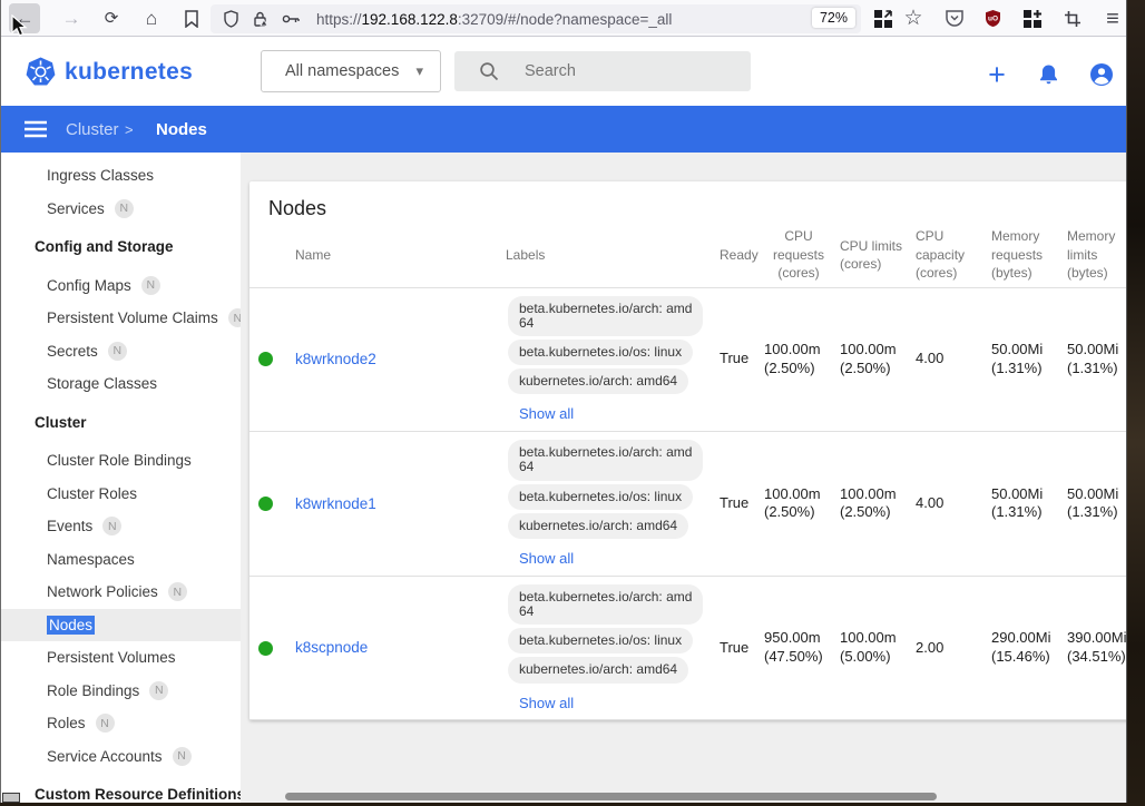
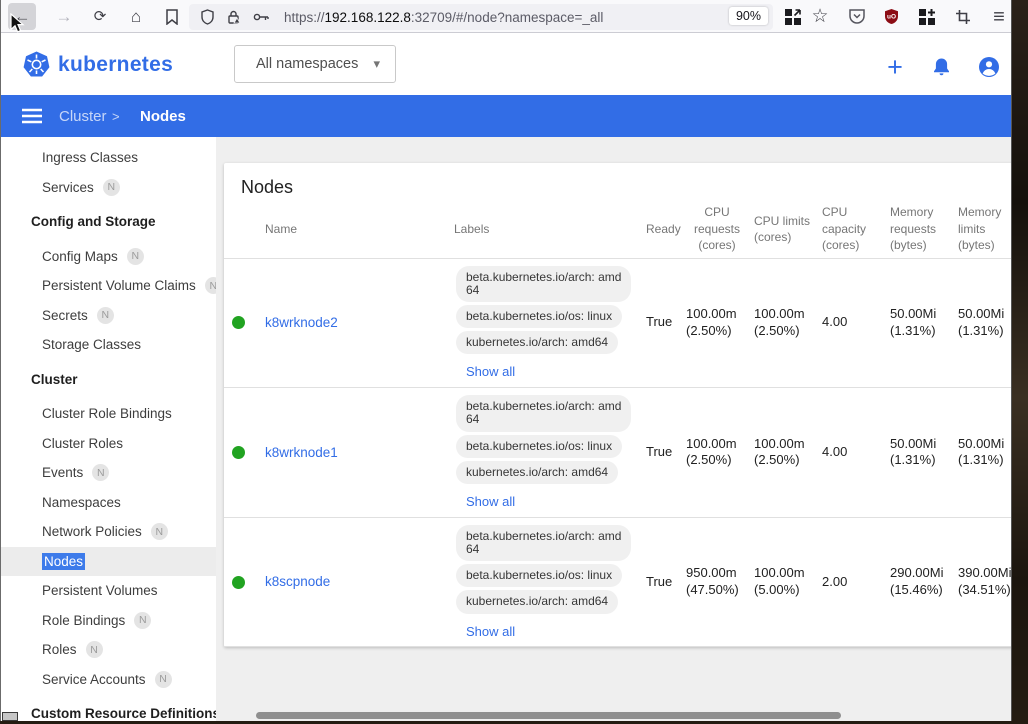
  ←
  →
  ⟳
  ⌂
  https://192.168.122.8:32709/#/node?namespace=_all
- 72%
+ 90%
  ☆
  ≡
  kubernetes
  All namespaces
  ▾
- Search
  +
  Cluster
  >
  Nodes
  Ingress Classes
  Services
  N
  Config and Storage
  Config Maps
  N
  Persistent Volume Claims
  N
  Secrets
  N
  Storage Classes
  Cluster
  Cluster Role Bindings
  Cluster Roles
  Events
  N
  Namespaces
  Network Policies
  N
  Nodes
  Persistent Volumes
  Role Bindings
  N
  Roles
  N
  Service Accounts
  N
  Custom Resource Definition
  Nodes
  	Name	Labels	Ready	CPU requests (cores)	CPU limits (cores)	CPU capacity (cores)	Memory requests (bytes)	Memory limits (bytes)
  	k8wrknode2	beta.kubernetes.io/arch: amd 64beta.kubernetes.io/os: linuxkubernetes.io/arch: amd64Show all	True	100.00m (2.50%)	100.00m (2.50%)	4.00	50.00Mi (1.31%)	50.00Mi (1.31%)
  	k8wrknode1	beta.kubernetes.io/arch: amd 64beta.kubernetes.io/os: linuxkubernetes.io/arch: amd64Show all	True	100.00m (2.50%)	100.00m (2.50%)	4.00	50.00Mi (1.31%)	50.00Mi (1.31%)
  	k8scpnode	beta.kubernetes.io/arch: amd 64beta.kubernetes.io/os: linuxkubernetes.io/arch: amd64Show all	True	950.00m (47.50%)	100.00m (5.00%)	2.00	290.00Mi (15.46%)	390.00Mi (34.51%)
